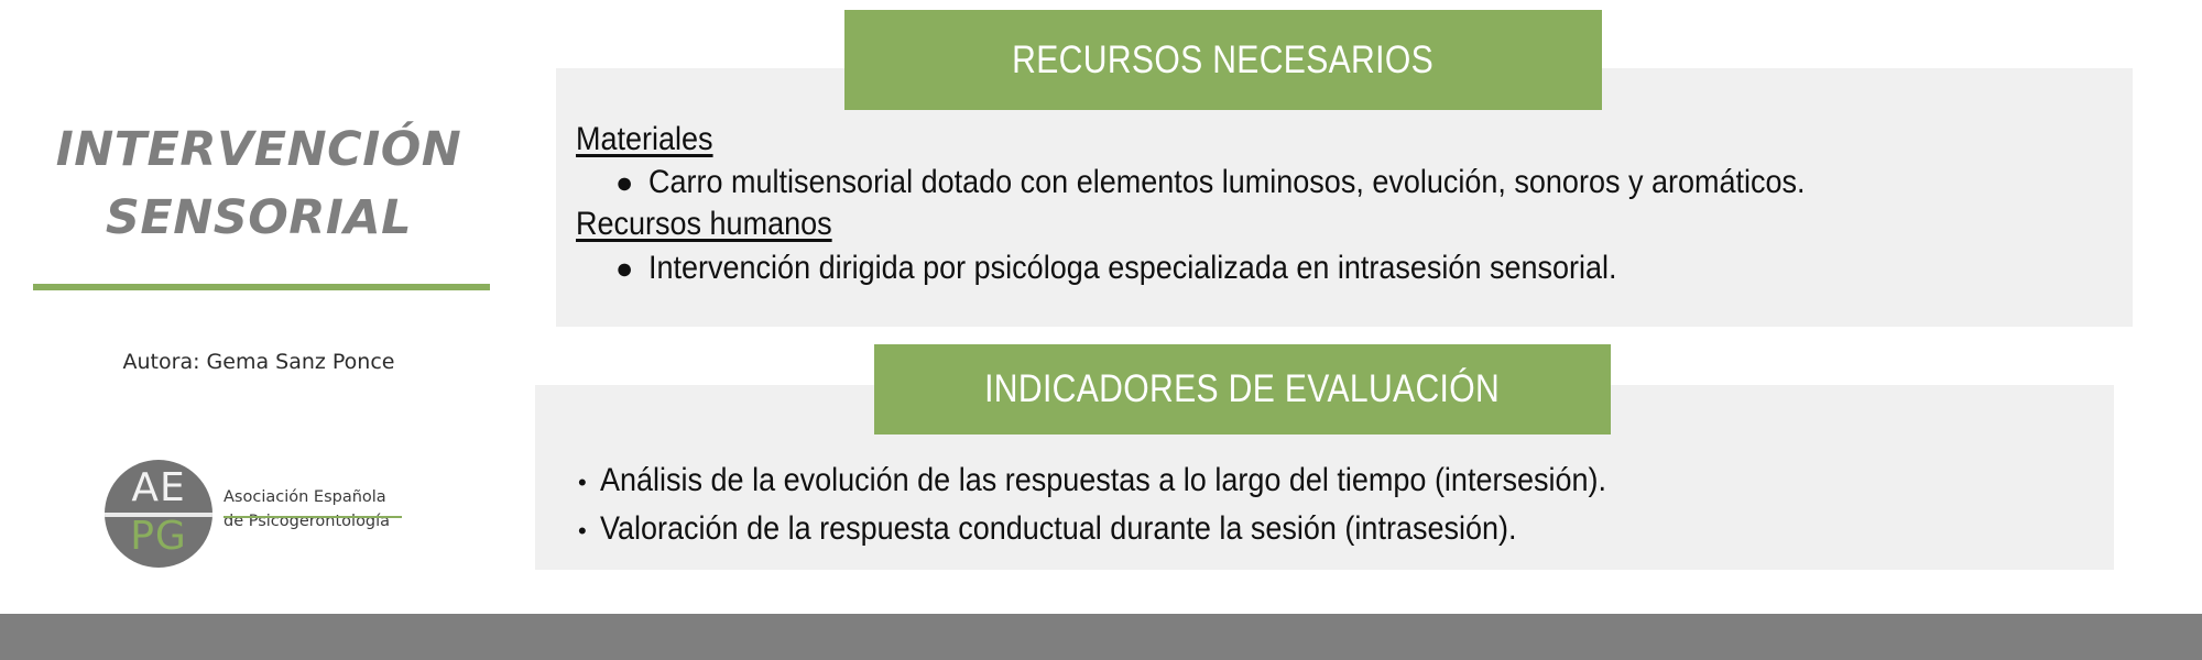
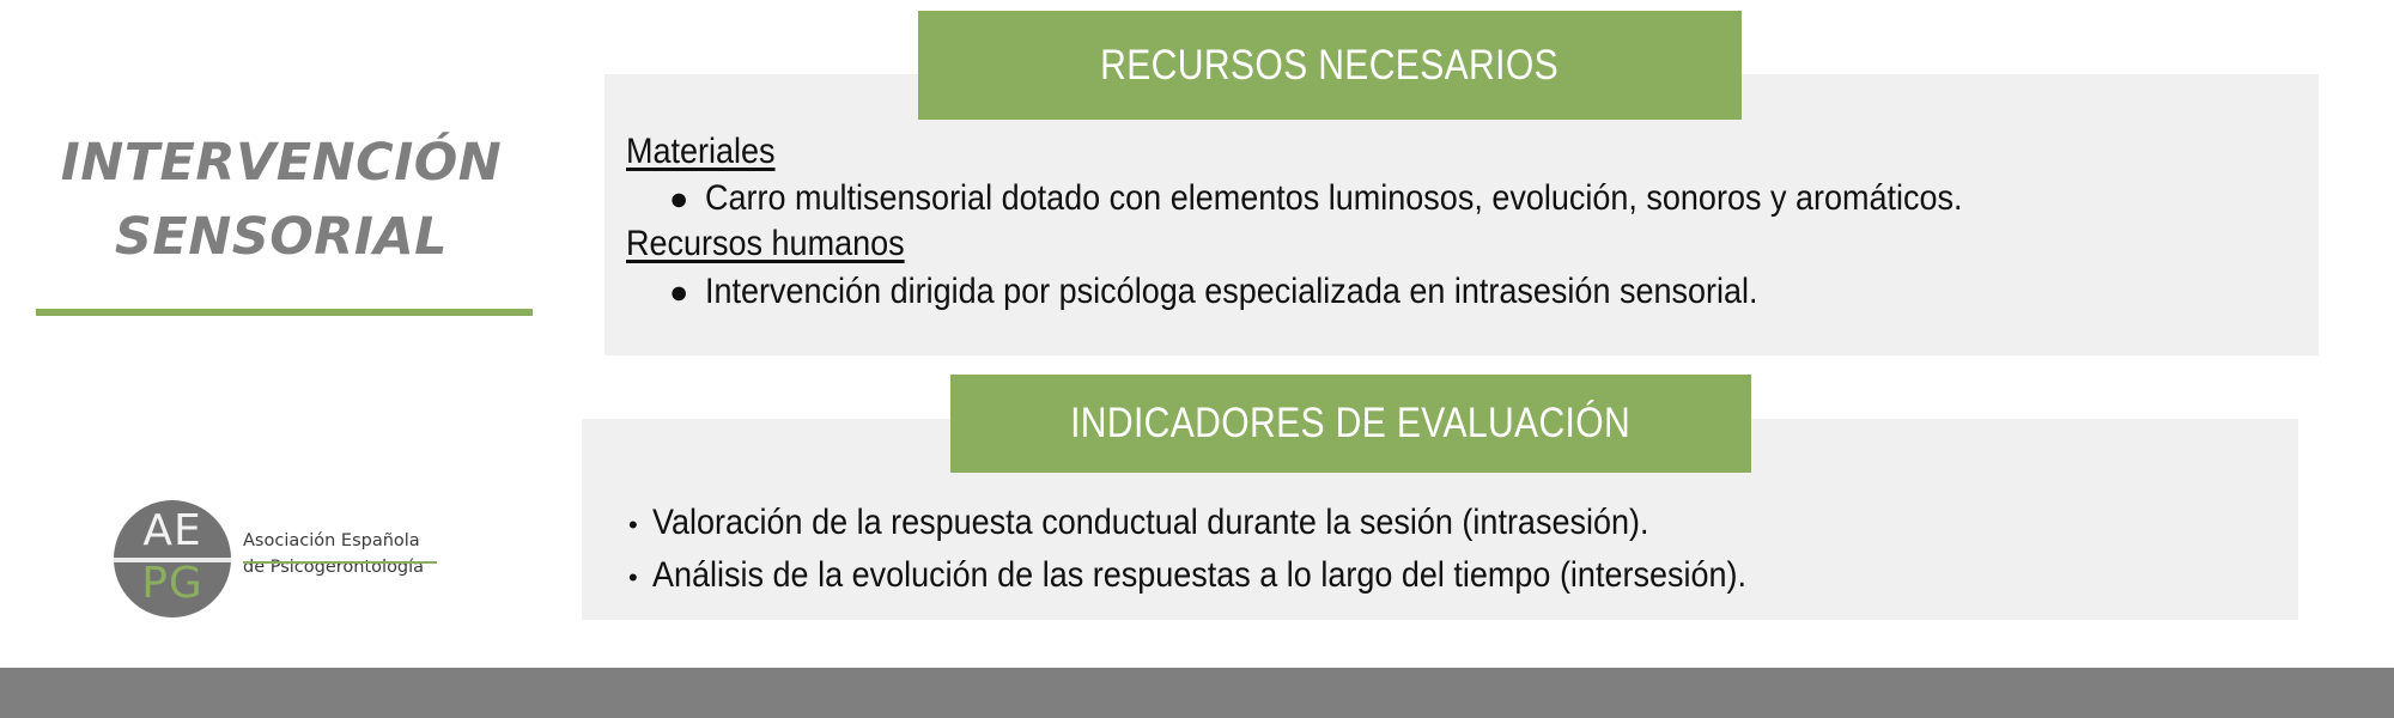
  INTERVENCIÓN
  SENSORIAL
- Autora: Gema Sanz Ponce
  AE
  PG
  Asociación Española
  de Psicogerontología
  RECURSOS NECESARIOS
  Materiales
  ●
  Carro multisensorial dotado con elementos luminosos, evolución, sonoros y aromáticos.
  Recursos humanos
  ●
  Intervención dirigida por psicóloga especializada en intrasesión sensorial.
  INDICADORES DE EVALUACIÓN
  •
- Análisis de la evolución de las respuestas a lo largo del tiempo (intersesión).
+ Valoración de la respuesta conductual durante la sesión (intrasesión).
  •
- Valoración de la respuesta conductual durante la sesión (intrasesión).
+ Análisis de la evolución de las respuestas a lo largo del tiempo (intersesión).
